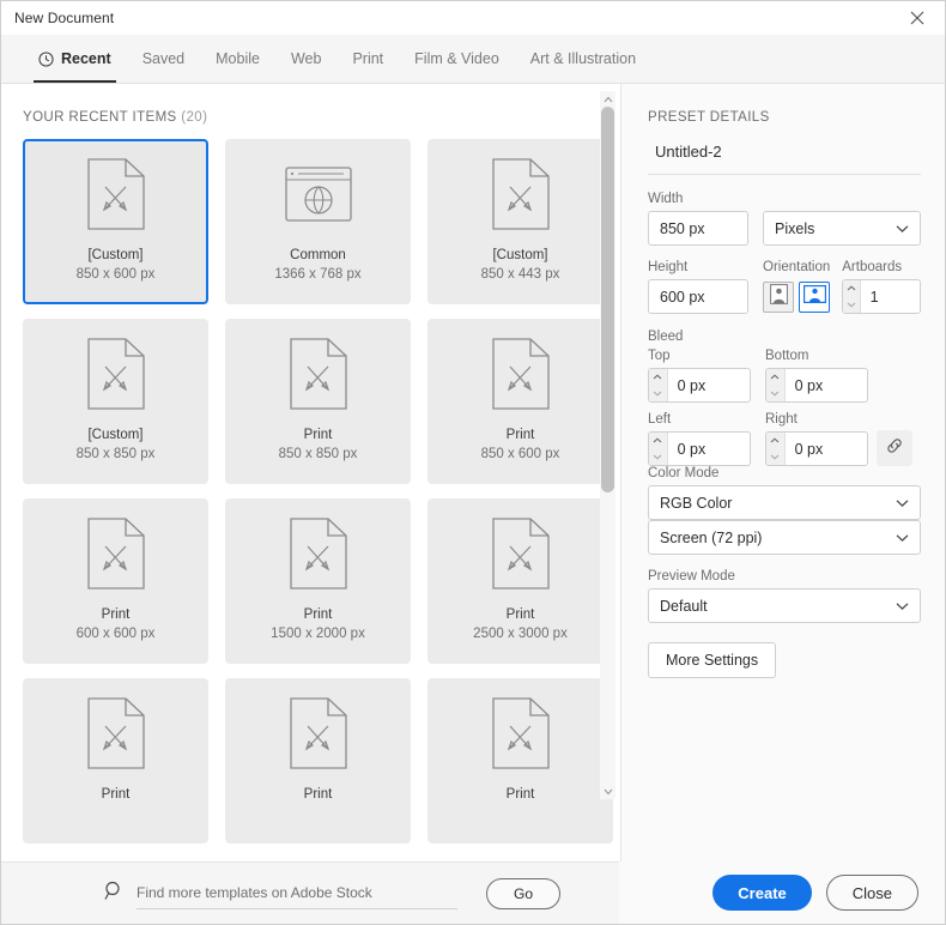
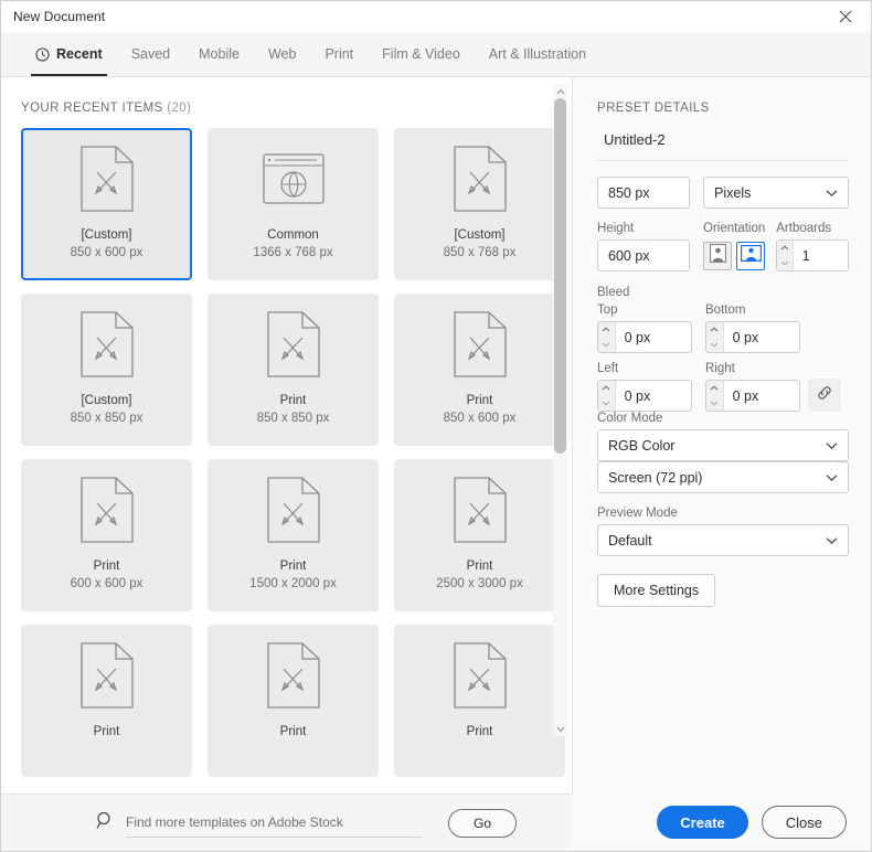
  New Document
  Recent
  Saved
  Mobile
  Web
  Print
  Film & Video
  Art & Illustration
  YOUR RECENT ITEMS (20)
  [Custom]
  850 x 600 px
  Common
  1366 x 768 px
  [Custom]
- 850 x 443 px
+ 850 x 768 px
  [Custom]
  850 x 850 px
  Print
  850 x 850 px
  Print
  850 x 600 px
  Print
  600 x 600 px
  Print
  1500 x 2000 px
  Print
  2500 x 3000 px
  Print
  Print
  Print
  Find more templates on Adobe Stock
  Go
  PRESET DETAILS
  Untitled-2
- Width
  850 px
  Pixels
  Height
  600 px
  Orientation
  Artboards
  1
  Bleed
  Top
  0 px
  Bottom
  0 px
  Left
  0 px
  Right
  0 px
  Color Mode
  RGB Color
  Screen (72 ppi)
  Preview Mode
  Default
  More Settings
  Create
  Close
